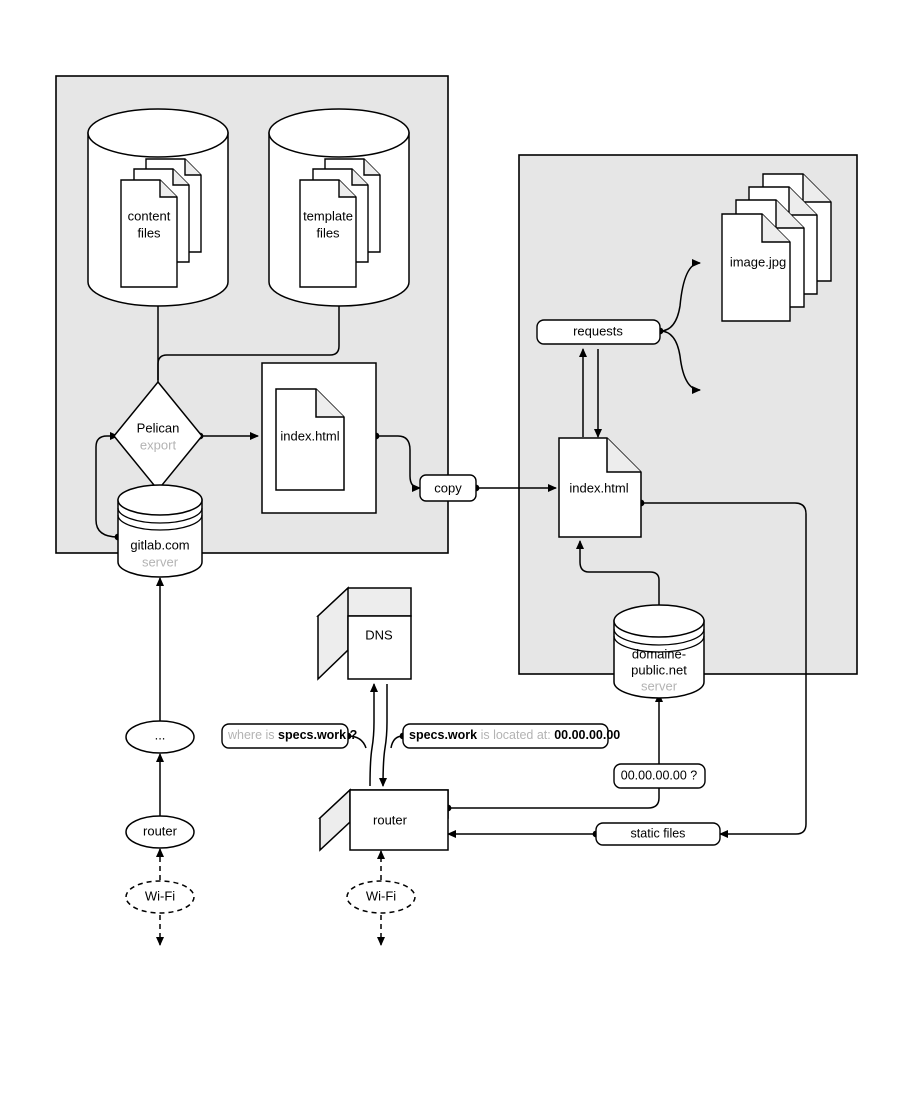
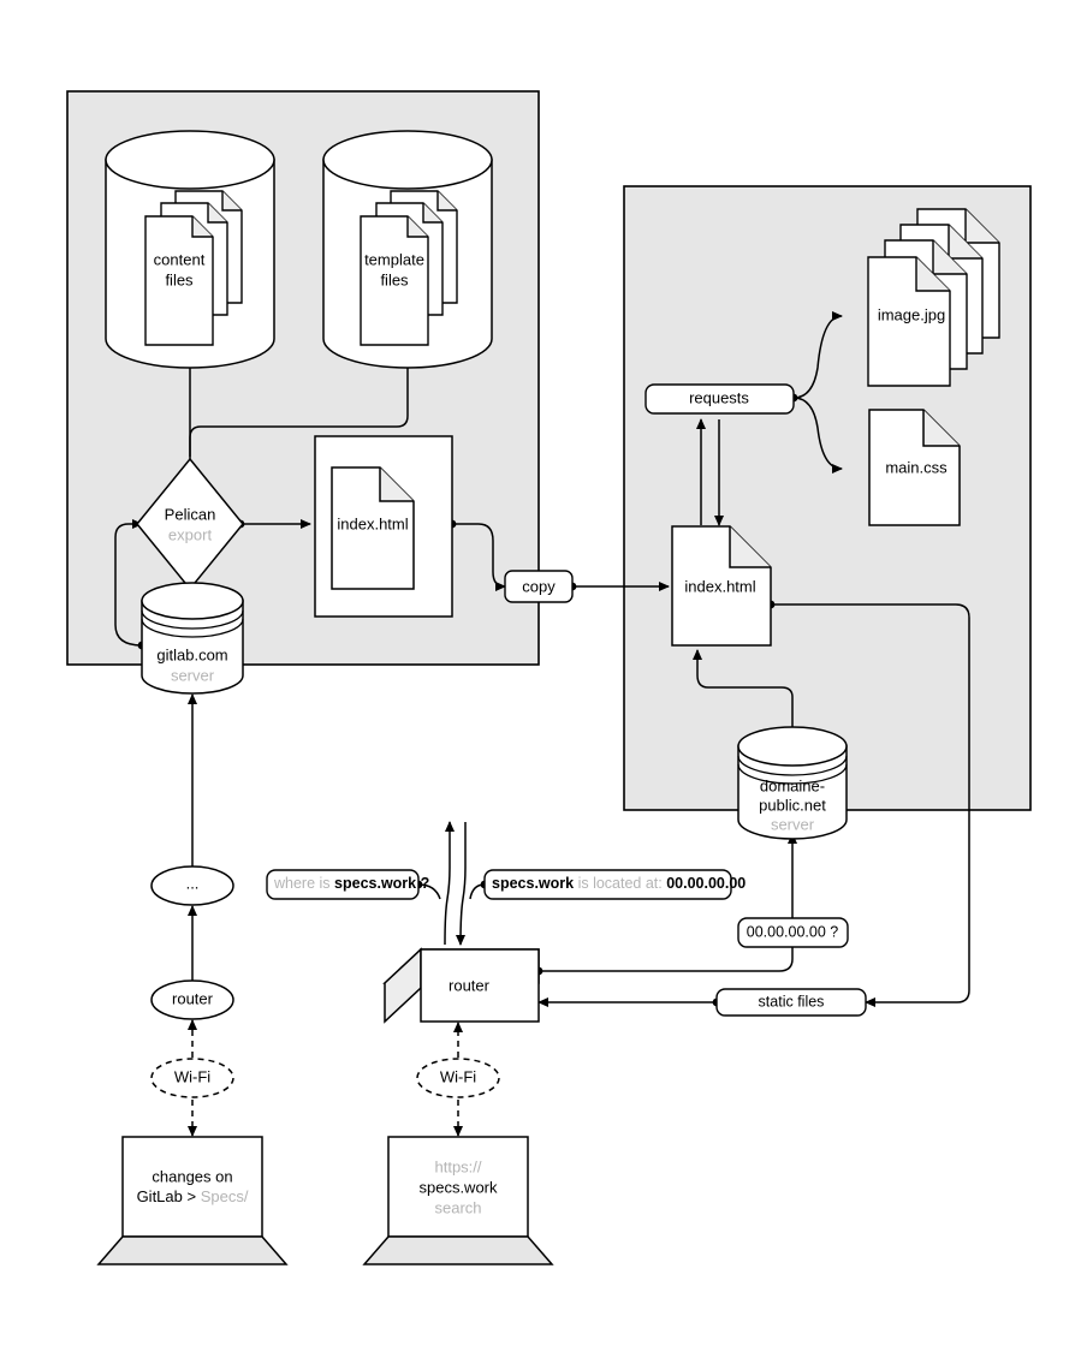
  content
  files
  template
  files
  Pelican
  export
  index.html
  copy
  gitlab.com
  server
  requests
  image.jpg
+ main.css
  index.html
  domaine-
  public.net
  server
- DNS
  router
  where is specs.work ?
  specs.work is located at: 00.00.00.00
  00.00.00.00 ?
  static files
  ...
  router
  Wi-Fi
  Wi-Fi
+ changes on
+ GitLab > Specs/
+ https://
+ specs.work
+ search
